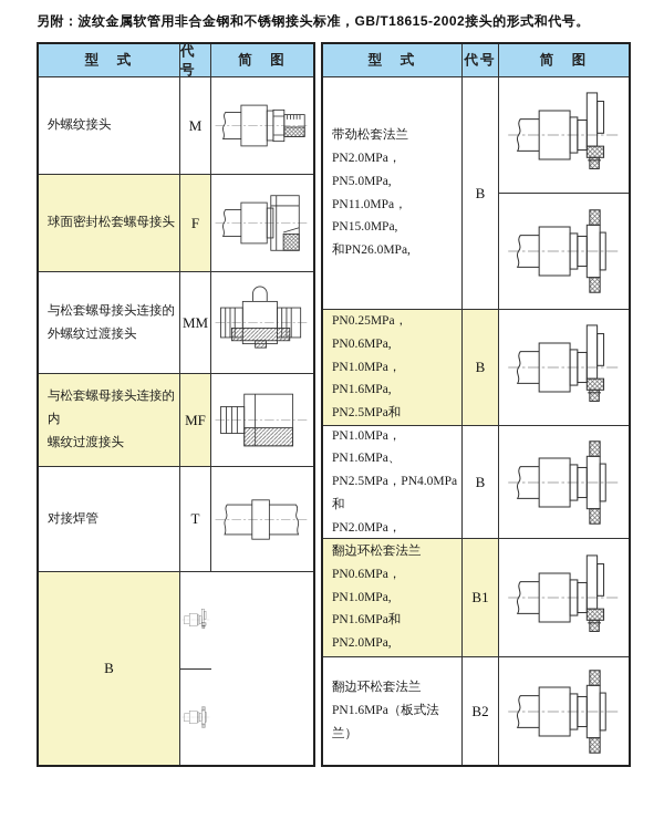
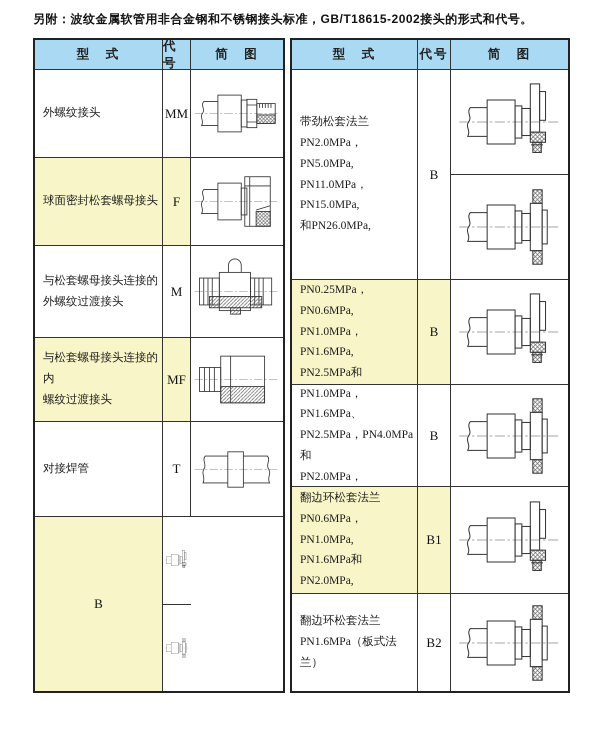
  另附：波纹金属软管用非合金钢和不锈钢接头标准，GB/T18615-2002接头的形式和代号。
  型 式
  代号
  简 图
  外螺纹接头
- M
+ MM
  球面密封松套螺母接头
  F
  与松套螺母接头连接的
  外螺纹过渡接头
- MM
+ M
  与松套螺母接头连接的内
  螺纹过渡接头
  MF
  对接焊管
  T
  B
  型 式
  代号
  简 图
  带劲松套法兰
  PN2.0MPa，PN5.0MPa,
  PN11.0MPa，PN15.0MPa,
  和PN26.0MPa,
  B
  PN0.25MPa，PN0.6MPa,
  PN1.0MPa，PN1.6MPa,
  B
  PN1.0MPa，PN1.6MPa、
  PN2.5MPa，PN4.0MPa和
  B
  翻边环松套法兰
  PN0.6MPa，PN1.0MPa,
  PN1.6MPa和PN2.0MPa,
  B1
  翻边环松套法兰
  PN1.6MPa（板式法兰）
  B2
